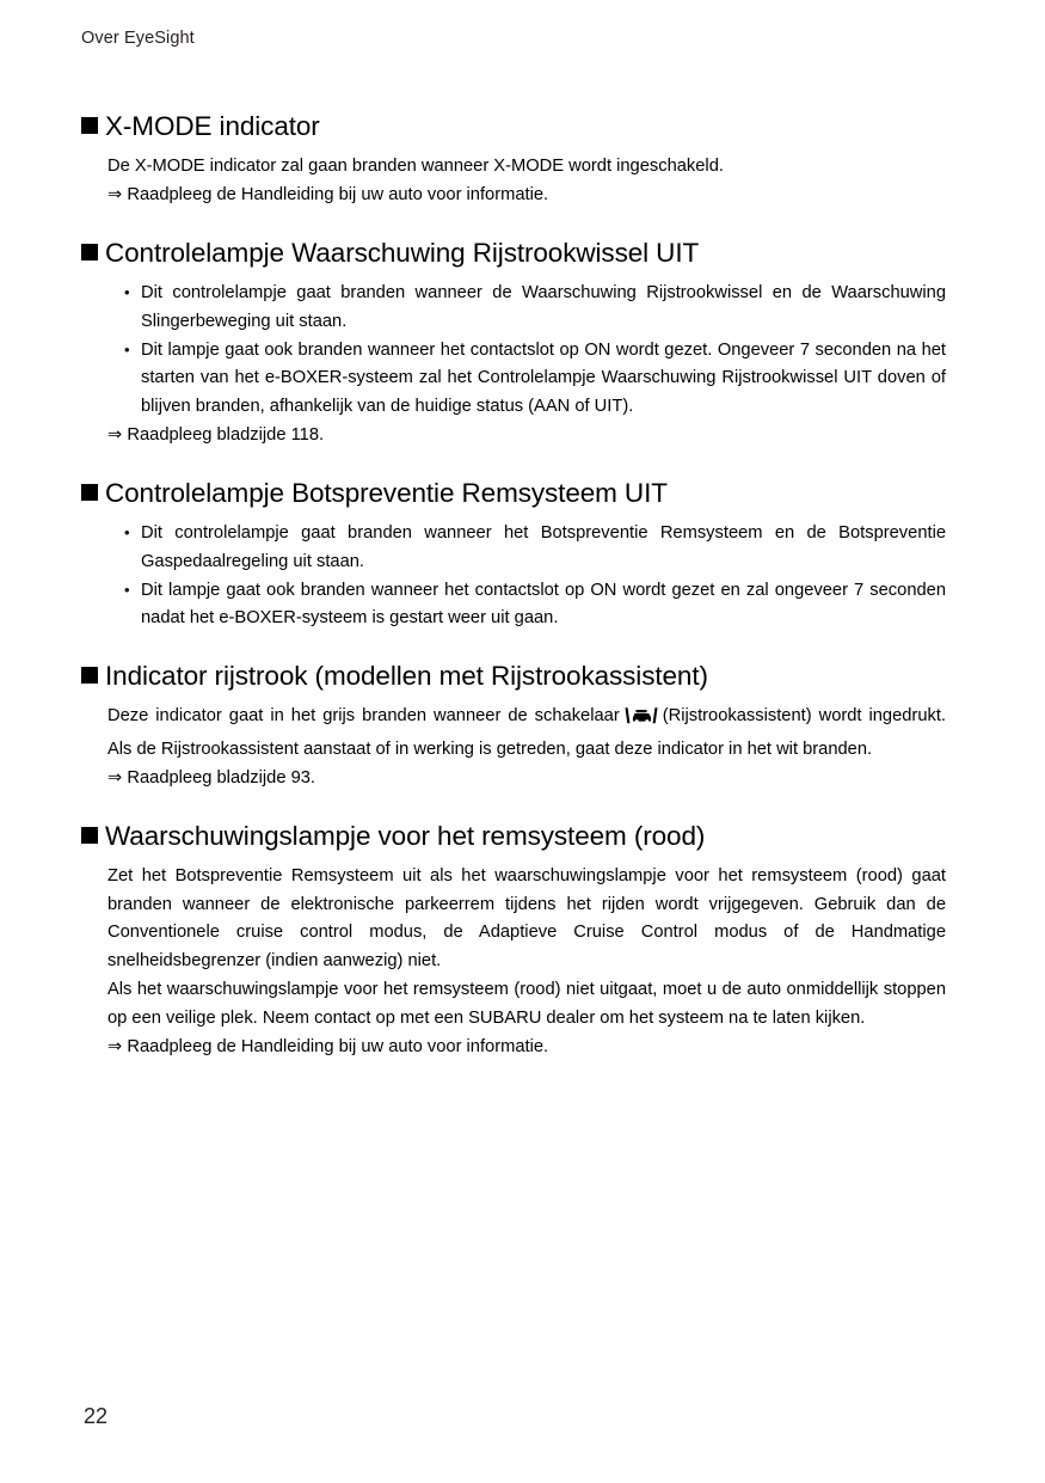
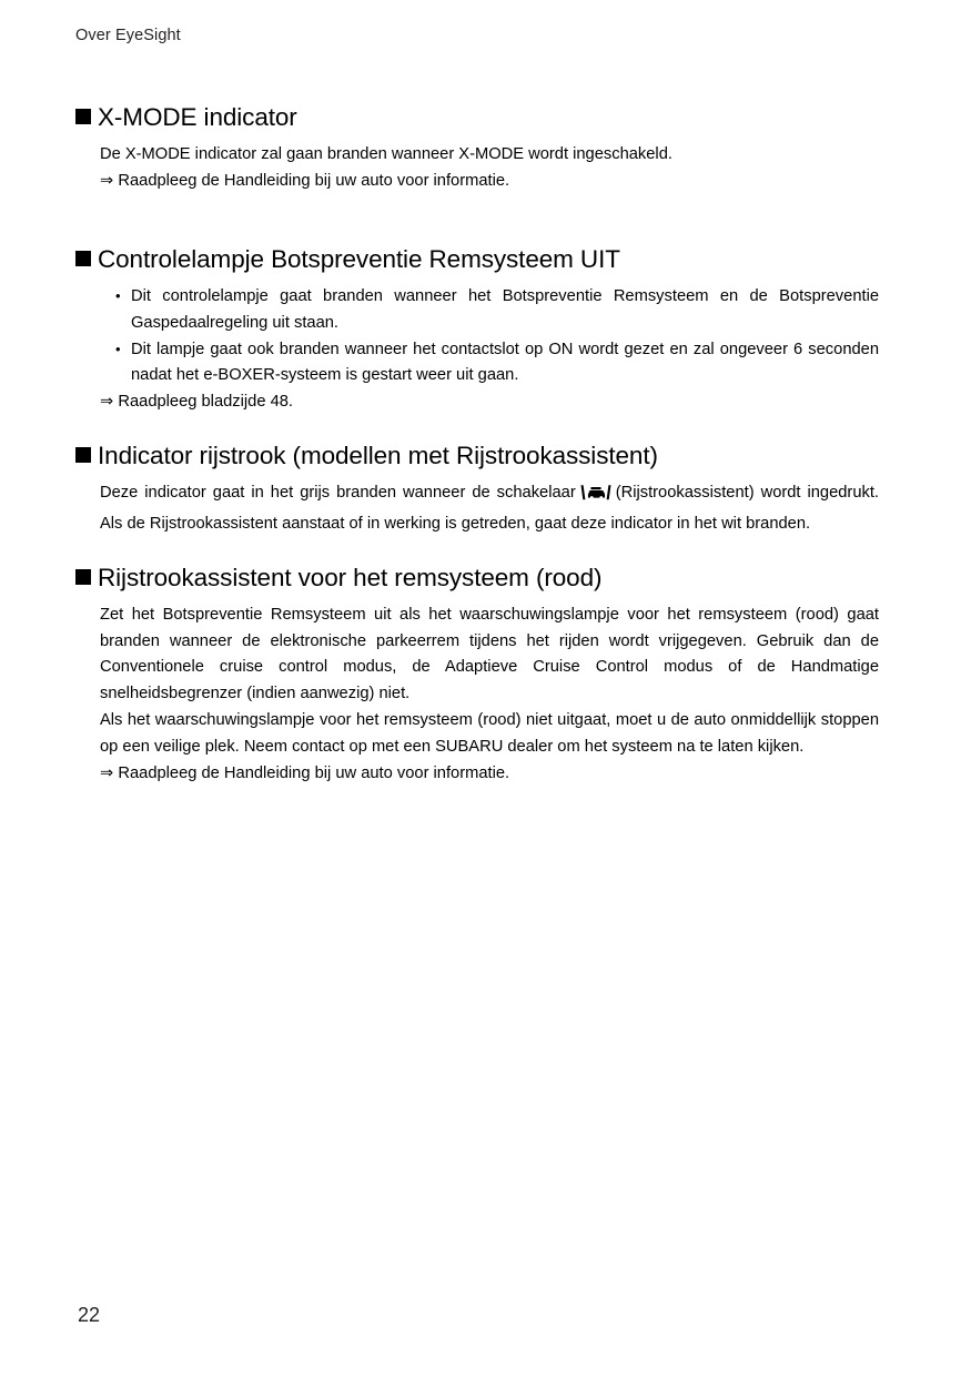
  Over EyeSight
  X-MODE indicator
  De X-MODE indicator zal gaan branden wanneer X-MODE wordt ingeschakeld.
  ⇒ Raadpleeg de Handleiding bij uw auto voor informatie.
- Controlelampje Waarschuwing Rijstrookwissel UIT
- Dit controlelampje gaat branden wanneer de Waarschuwing Rijstrookwissel en de Waarschuwing Slingerbeweging uit staan.
- Dit lampje gaat ook branden wanneer het contactslot op ON wordt gezet. Ongeveer 7 seconden na het starten van het e-BOXER-systeem zal het Controlelampje Waarschuwing Rijstrookwissel UIT doven of blijven branden, afhankelijk van de huidige status (AAN of UIT).
- ⇒ Raadpleeg bladzijde 118.
  Controlelampje Botspreventie Remsysteem UIT
  Dit controlelampje gaat branden wanneer het Botspreventie Remsysteem en de Botspreventie Gaspedaalregeling uit staan.
- Dit lampje gaat ook branden wanneer het contactslot op ON wordt gezet en zal ongeveer 7 seconden nadat het e-BOXER-systeem is gestart weer uit gaan.
+ Dit lampje gaat ook branden wanneer het contactslot op ON wordt gezet en zal ongeveer 6 seconden nadat het e-BOXER-systeem is gestart weer uit gaan.
+ ⇒ Raadpleeg bladzijde 48.
  Indicator rijstrook (modellen met Rijstrookassistent)
  Deze indicator gaat in het grijs branden wanneer de schakelaar (Rijstrookassistent) wordt ingedrukt. Als de Rijstrookassistent aanstaat of in werking is getreden, gaat deze indicator in het wit branden.
- ⇒ Raadpleeg bladzijde 93.
- Waarschuwingslampje voor het remsysteem (rood)
+ Rijstrookassistent voor het remsysteem (rood)
  Zet het Botspreventie Remsysteem uit als het waarschuwingslampje voor het remsysteem (rood) gaat branden wanneer de elektronische parkeerrem tijdens het rijden wordt vrijgegeven. Gebruik dan de Conventionele cruise control modus, de Adaptieve Cruise Control modus of de Handmatige snelheidsbegrenzer (indien aanwezig) niet.
  Als het waarschuwingslampje voor het remsysteem (rood) niet uitgaat, moet u de auto onmiddellijk stoppen op een veilige plek. Neem contact op met een SUBARU dealer om het systeem na te laten kijken.
  ⇒ Raadpleeg de Handleiding bij uw auto voor informatie.
  22
